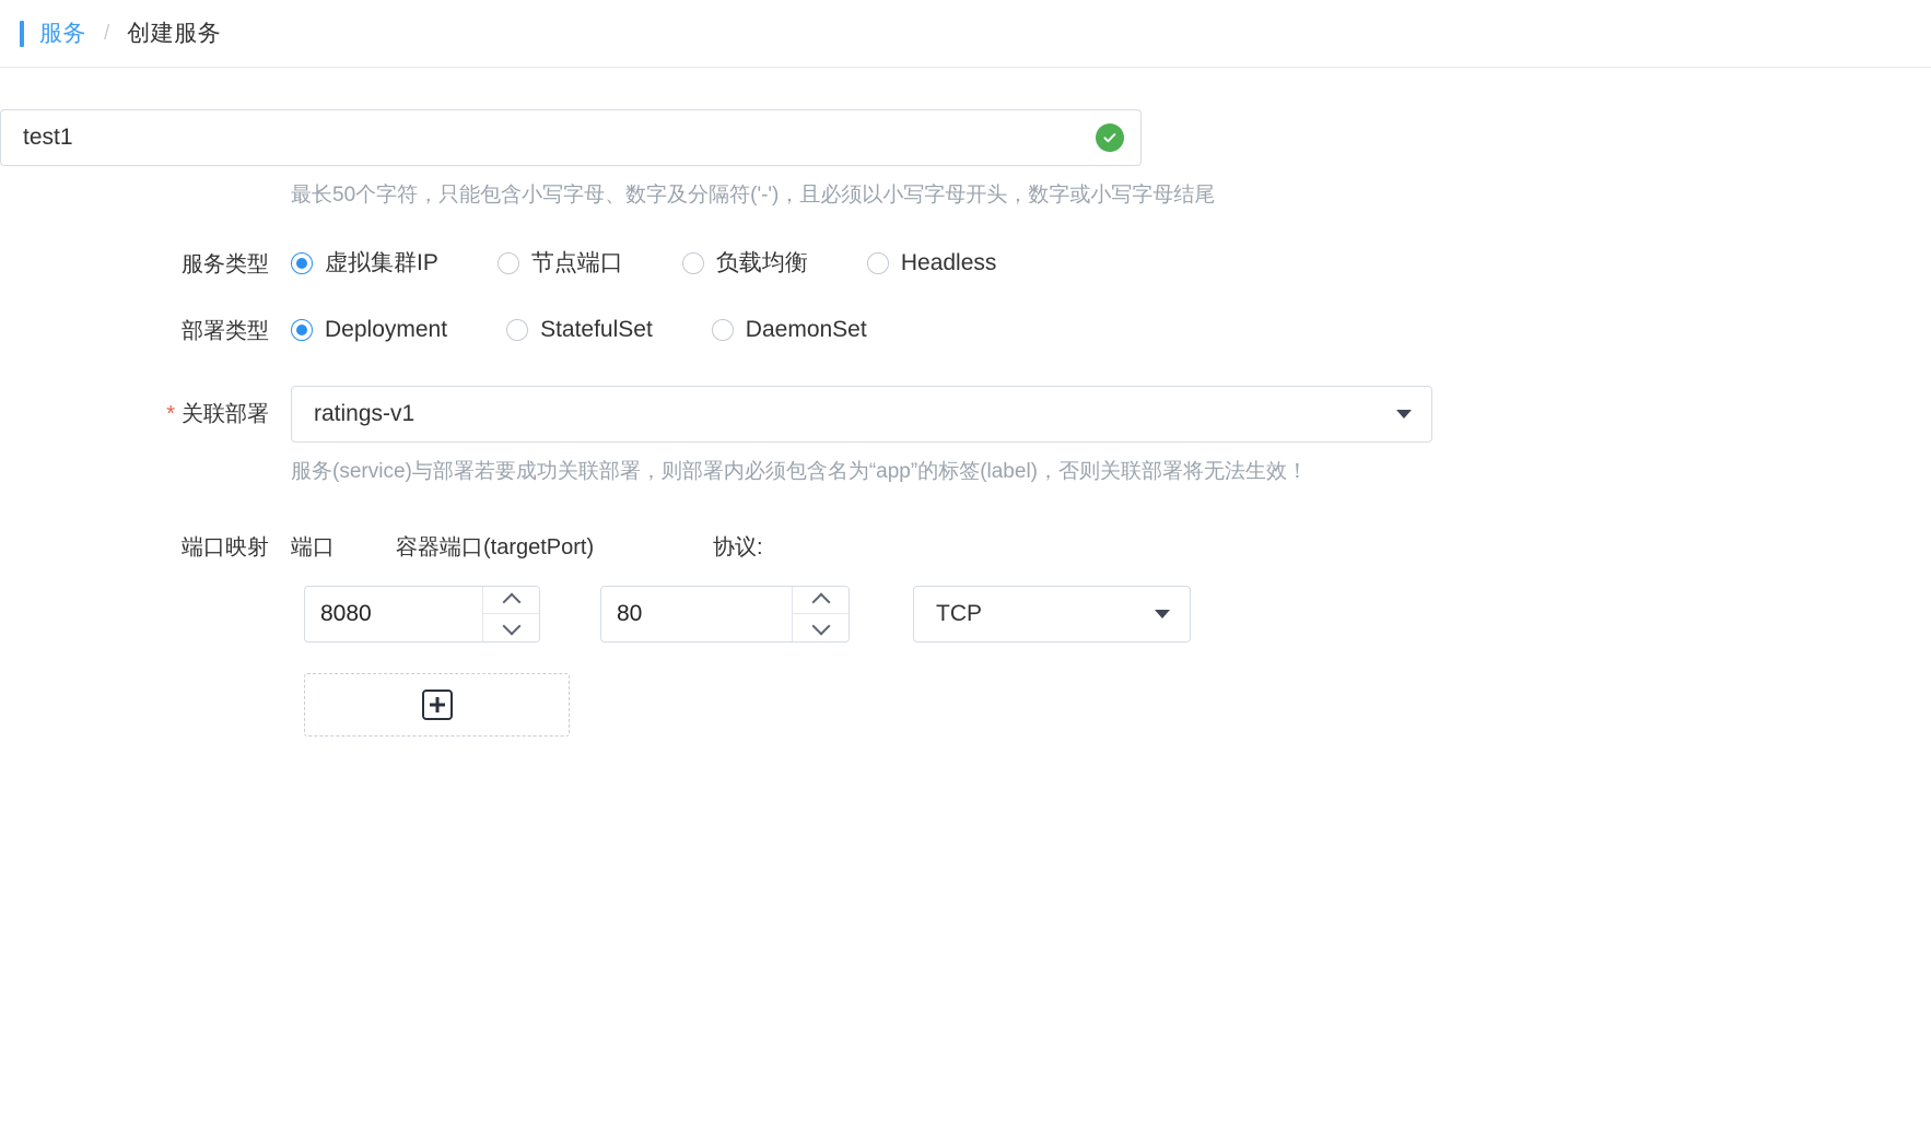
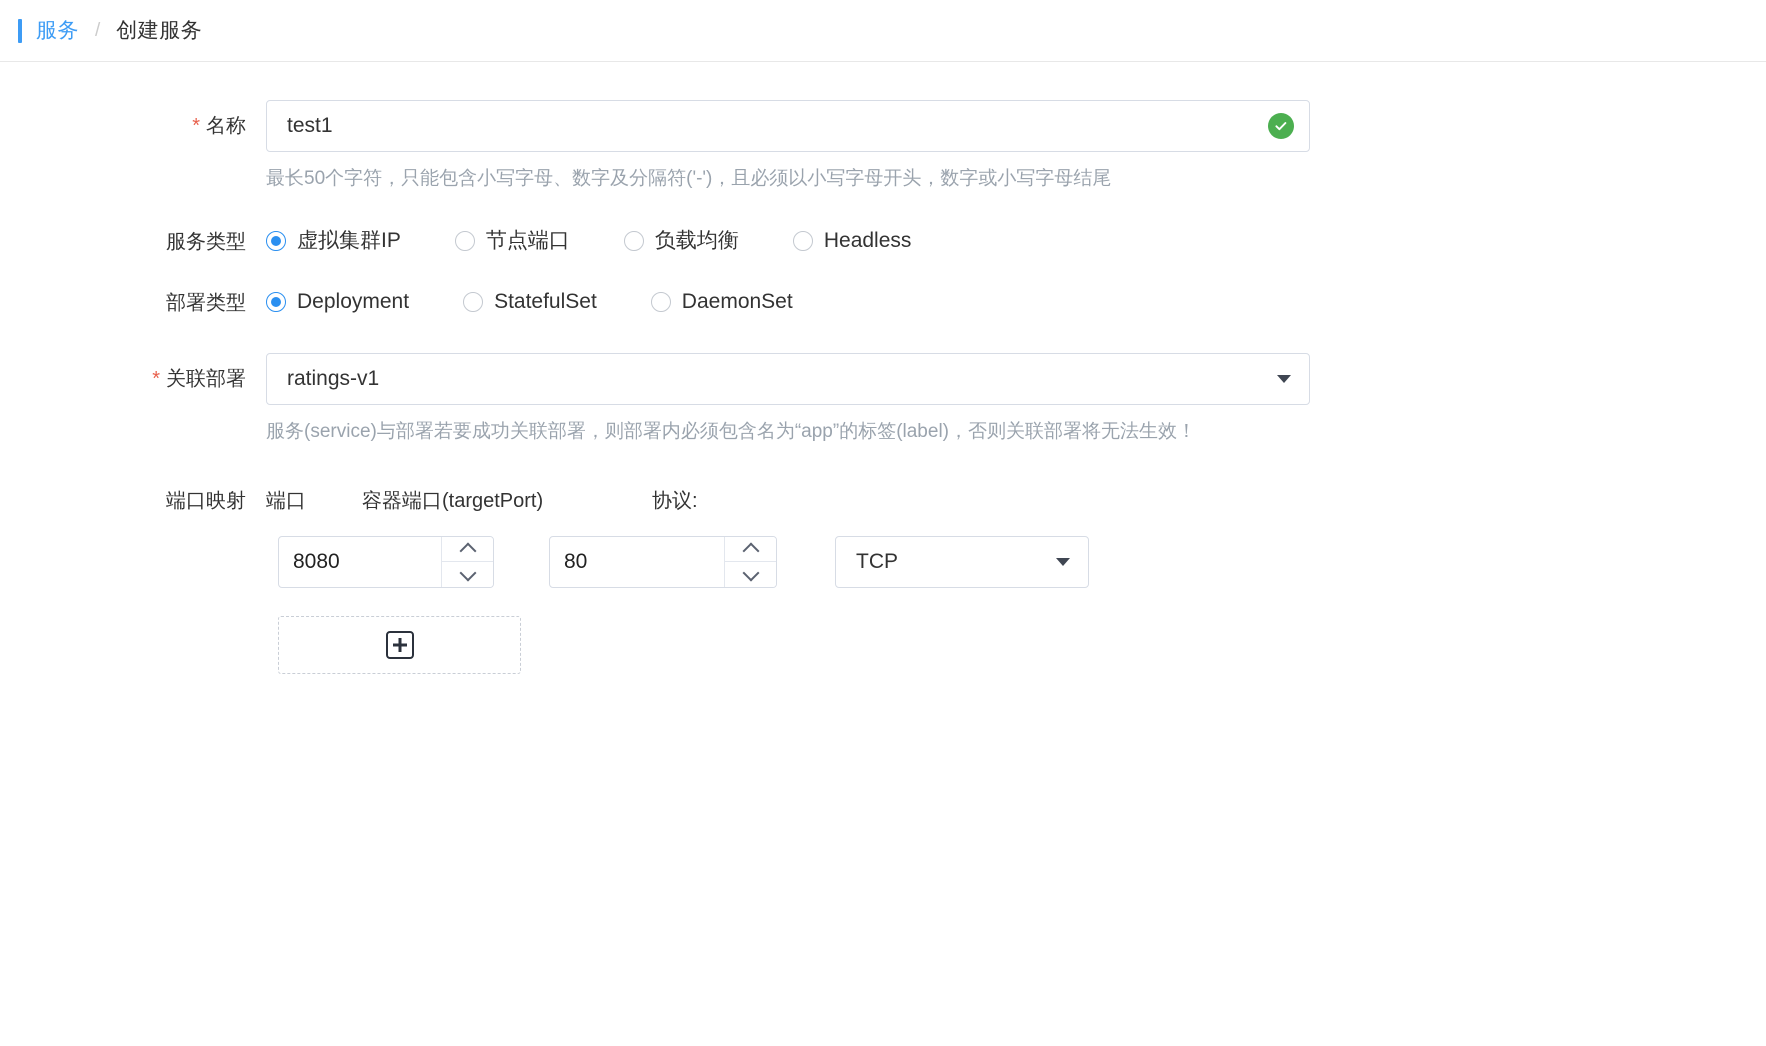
  服务
  /
  创建服务
+ * 名称
  test1
  最长50个字符，只能包含小写字母、数字及分隔符('-')，且必须以小写字母开头，数字或小写字母结尾
  服务类型
  虚拟集群IP
  节点端口
  负载均衡
  Headless
  部署类型
  Deployment
  StatefulSet
  DaemonSet
  * 关联部署
  ratings-v1
  服务(service)与部署若要成功关联部署，则部署内必须包含名为“app”的标签(label)，否则关联部署将无法生效！
  端口映射
  端口
  容器端口(targetPort)
  协议:
  8080
  80
  TCP
